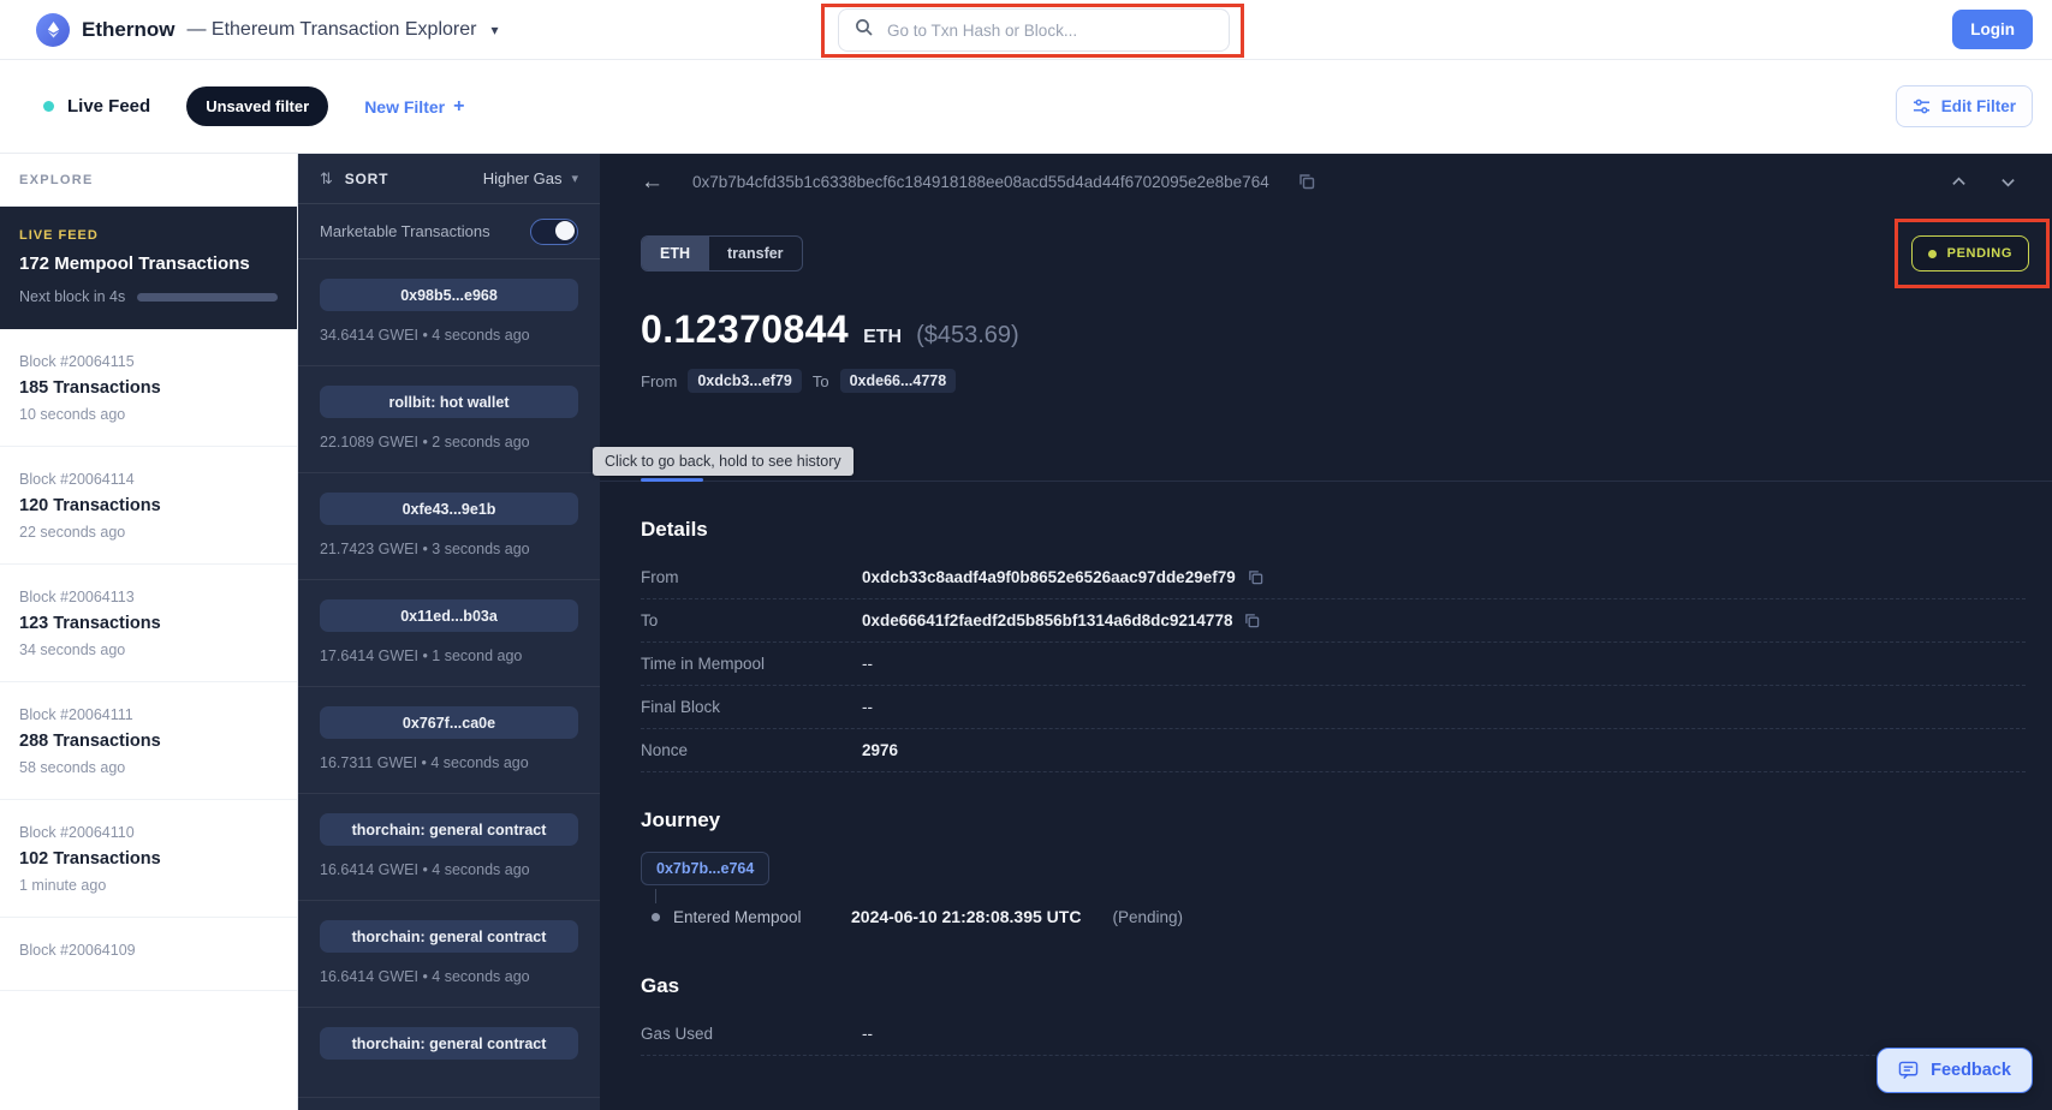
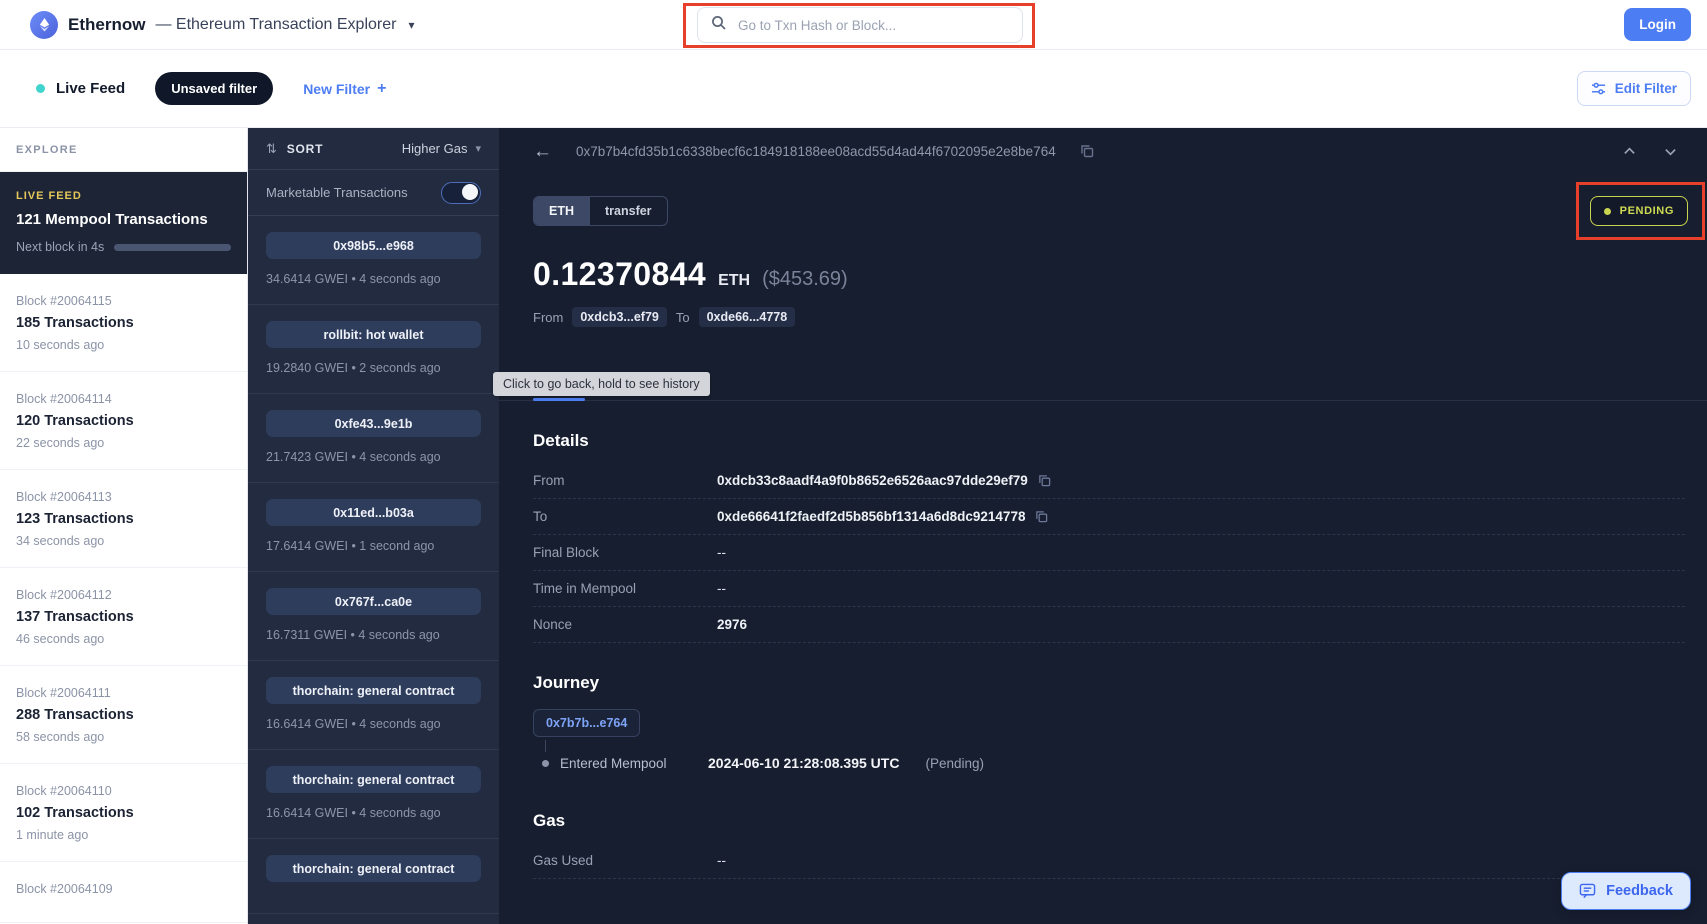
  Ethernow
  — Ethereum Transaction Explorer
  ▾
  Go to Txn Hash or Block...
  Login
  Live Feed
  Unsaved filter
  New Filter
  +
  Edit Filter
  EXPLORE
  LIVE FEED
- 172 Mempool Transactions
+ 121 Mempool Transactions
  Next block in 4s
  Block #20064115
  185 Transactions
  10 seconds ago
  Block #20064114
  120 Transactions
  22 seconds ago
  Block #20064113
  123 Transactions
  34 seconds ago
+ Block #20064112
+ 137 Transactions
+ 46 seconds ago
  Block #20064111
  288 Transactions
  58 seconds ago
  Block #20064110
  102 Transactions
  1 minute ago
  Block #20064109
  ⇅
  SORT
  Higher Gas
  ▾
  Marketable Transactions
  0x98b5...e968
  34.6414 GWEI • 4 seconds ago
  rollbit: hot wallet
- 22.1089 GWEI • 2 seconds ago
+ 19.2840 GWEI • 2 seconds ago
  0xfe43...9e1b
- 21.7423 GWEI • 3 seconds ago
+ 21.7423 GWEI • 4 seconds ago
  0x11ed...b03a
  17.6414 GWEI • 1 second ago
  0x767f...ca0e
  16.7311 GWEI • 4 seconds ago
  thorchain: general contract
  16.6414 GWEI • 4 seconds ago
  thorchain: general contract
  16.6414 GWEI • 4 seconds ago
  thorchain: general contract
  ←
  0x7b7b4cfd35b1c6338becf6c184918188ee08acd55d4ad44f6702095e2e8be764
  ETH
  transfer
  PENDING
  0.12370844
  ETH
  ($453.69)
  From
  0xdcb3...ef79
  To
  0xde66...4778
  Details
  From
  0xdcb33c8aadf4a9f0b8652e6526aac97dde29ef79
  To
  0xde66641f2faedf2d5b856bf1314a6d8dc9214778
- Time in Mempool
+ Final Block
  --
- Final Block
+ Time in Mempool
  --
  Nonce
  2976
  Journey
  0x7b7b...e764
  Entered Mempool
  2024-06-10 21:28:08.395 UTC
  (Pending)
  Gas
  Gas Used
  --
  Click to go back, hold to see history
  Feedback
